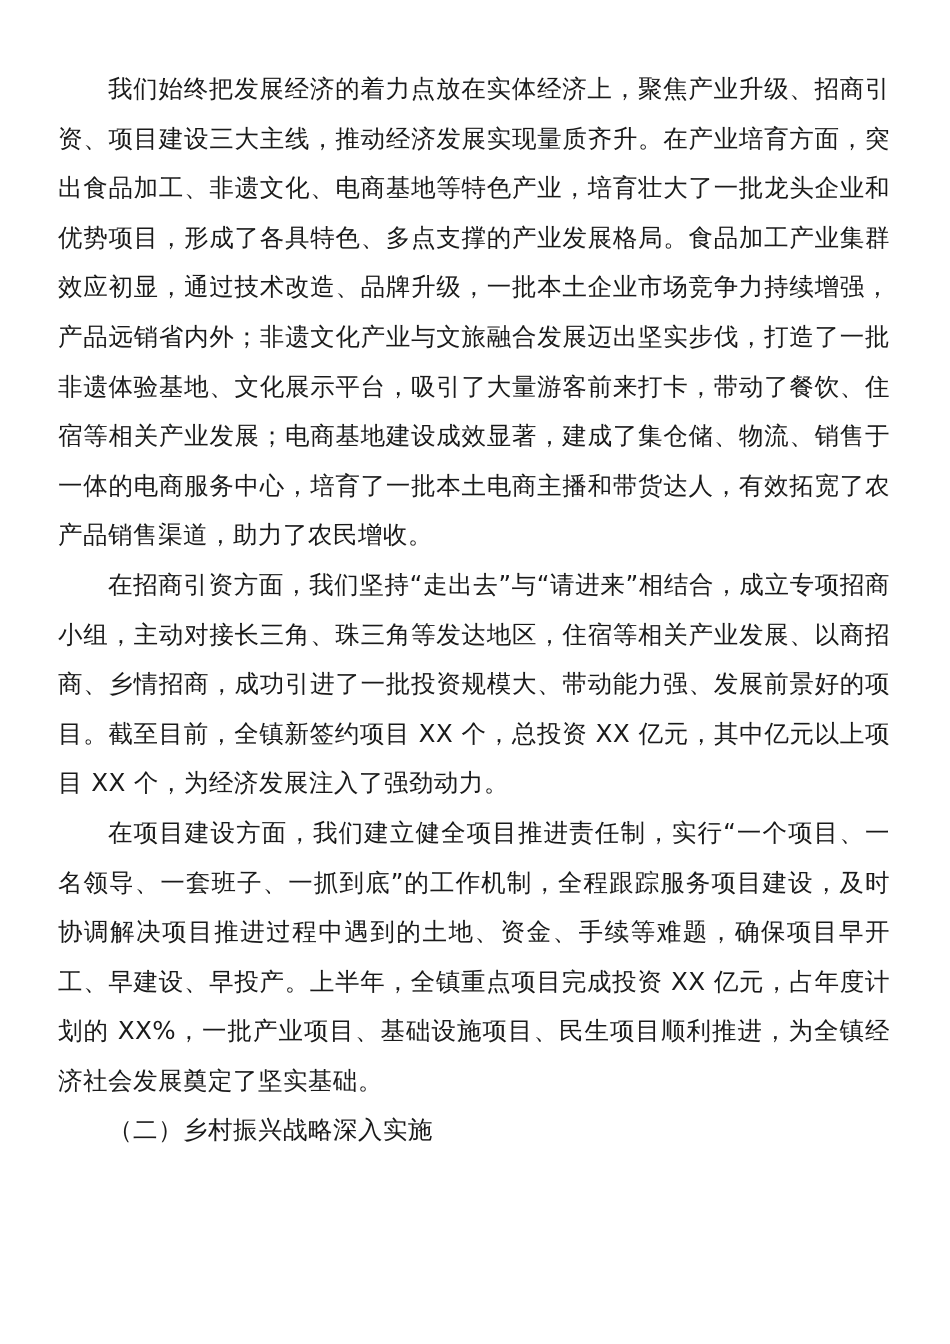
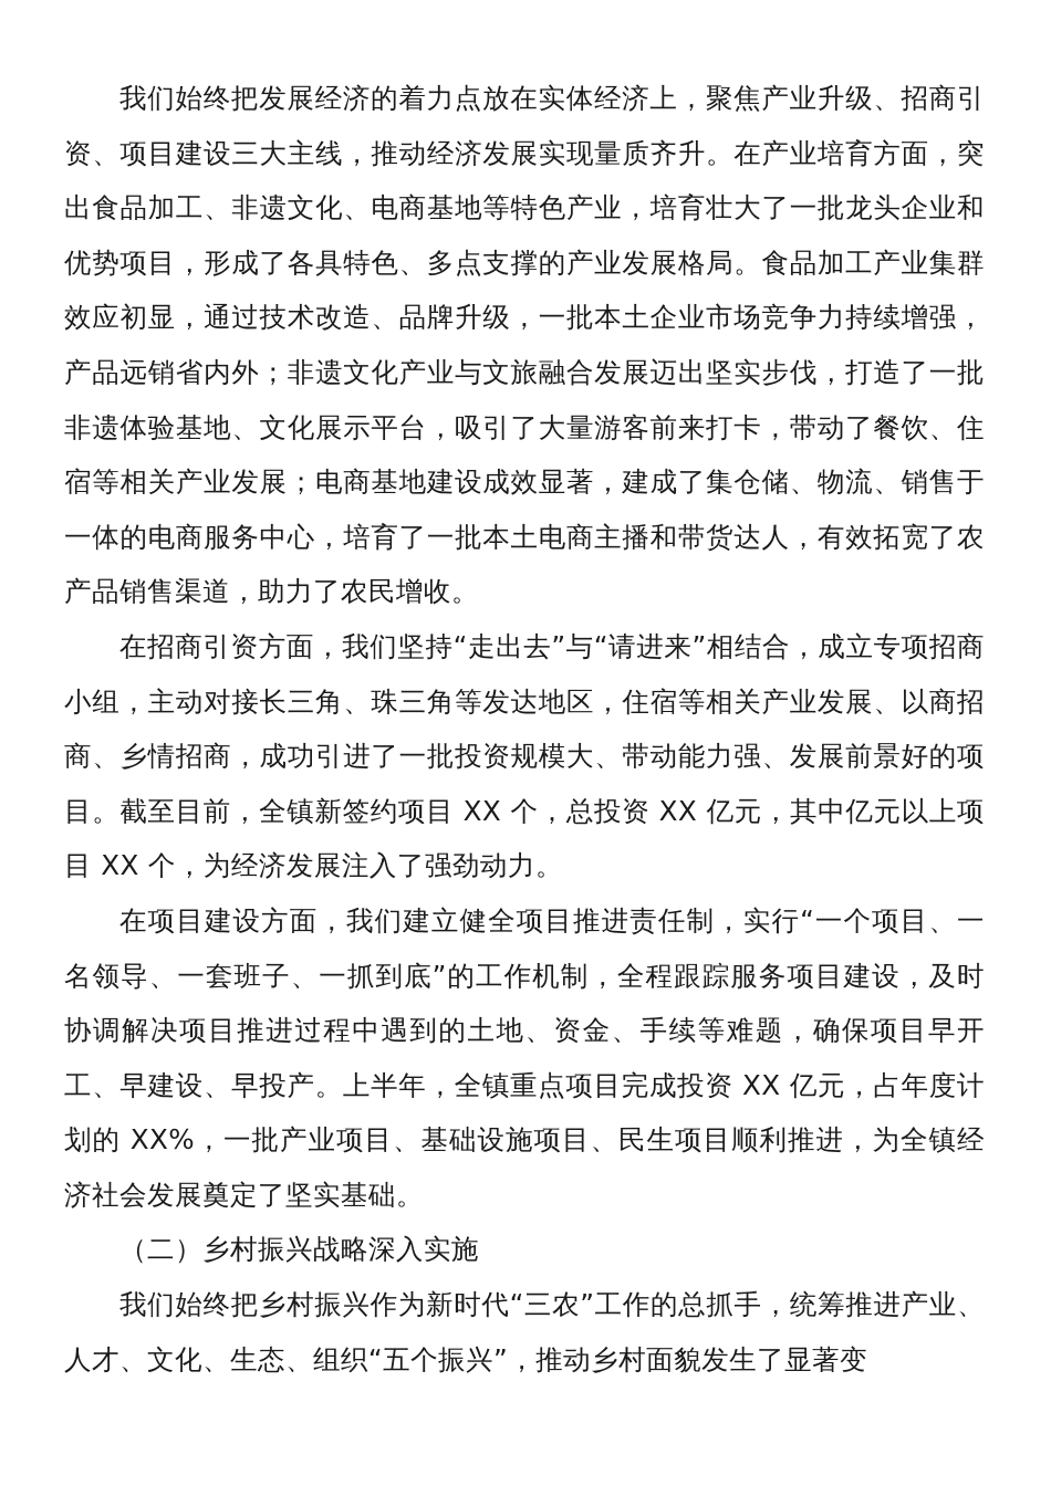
  我们始终把发展经济的着力点放在实体经济上，聚焦产业升级、招商引资、项目建设三大主线，推动经济发展实现量质齐升。在产业培育方面，突出食品加工、非遗文化、电商基地等特色产业，培育壮大了一批龙头企业和优势项目，形成了各具特色、多点支撑的产业发展格局。食品加工产业集群效应初显，通过技术改造、品牌升级，一批本土企业市场竞争力持续增强，产品远销省内外；非遗文化产业与文旅融合发展迈出坚实步伐，打造了一批非遗体验基地、文化展示平台，吸引了大量游客前来打卡，带动了餐饮、住宿等相关产业发展；电商基地建设成效显著，建成了集仓储、物流、销售于一体的电商服务中心，培育了一批本土电商主播和带货达人，有效拓宽了农产品销售渠道，助力了农民增收。
  在招商引资方面，我们坚持“走出去”与“请进来”相结合，成立专项招商小组，主动对接长三角、珠三角等发达地区，住宿等相关产业发展、以商招商、乡情招商，成功引进了一批投资规模大、带动能力强、发展前景好的项目。截至目前，全镇新签约项目 XX 个，总投资 XX 亿元，其中亿元以上项目 XX 个，为经济发展注入了强劲动力。
  在项目建设方面，我们建立健全项目推进责任制，实行“一个项目、一名领导、一套班子、一抓到底”的工作机制，全程跟踪服务项目建设，及时协调解决项目推进过程中遇到的土地、资金、手续等难题，确保项目早开工、早建设、早投产。上半年，全镇重点项目完成投资 XX 亿元，占年度计划的 XX%，一批产业项目、基础设施项目、民生项目顺利推进，为全镇经济社会发展奠定了坚实基础。
  （二）乡村振兴战略深入实施
+ 我们始终把乡村振兴作为新时代“三农”工作的总抓手，统筹推进产业、人才、文化、生态、组织“五个振兴”，推动乡村面貌发生了显著变
